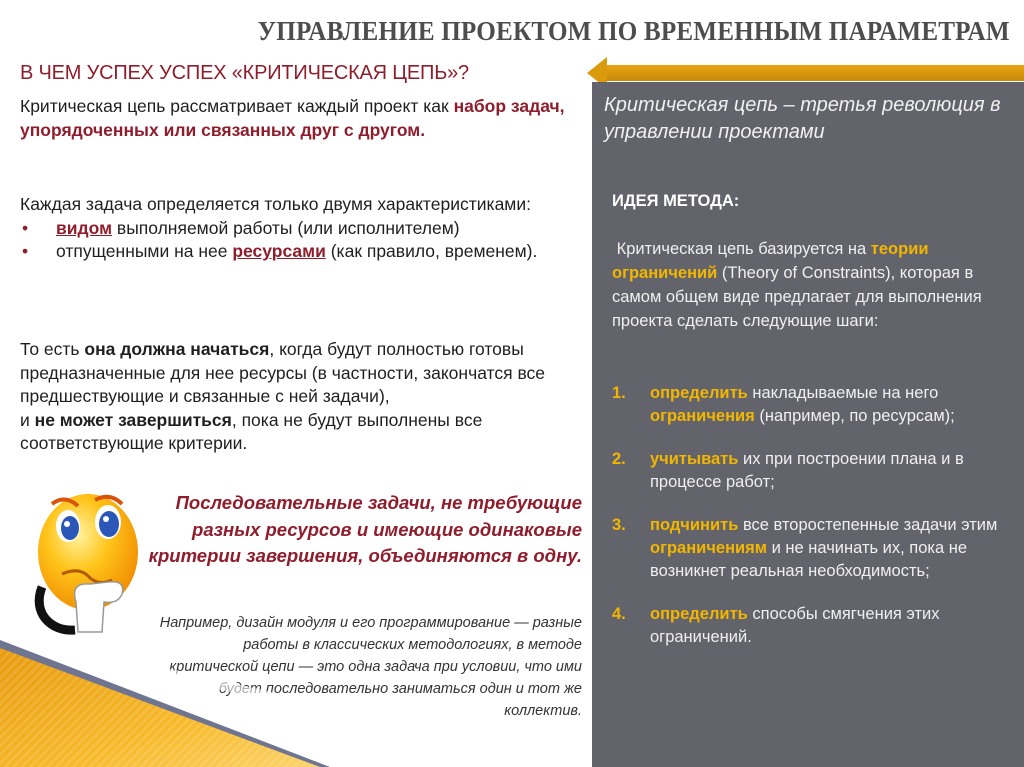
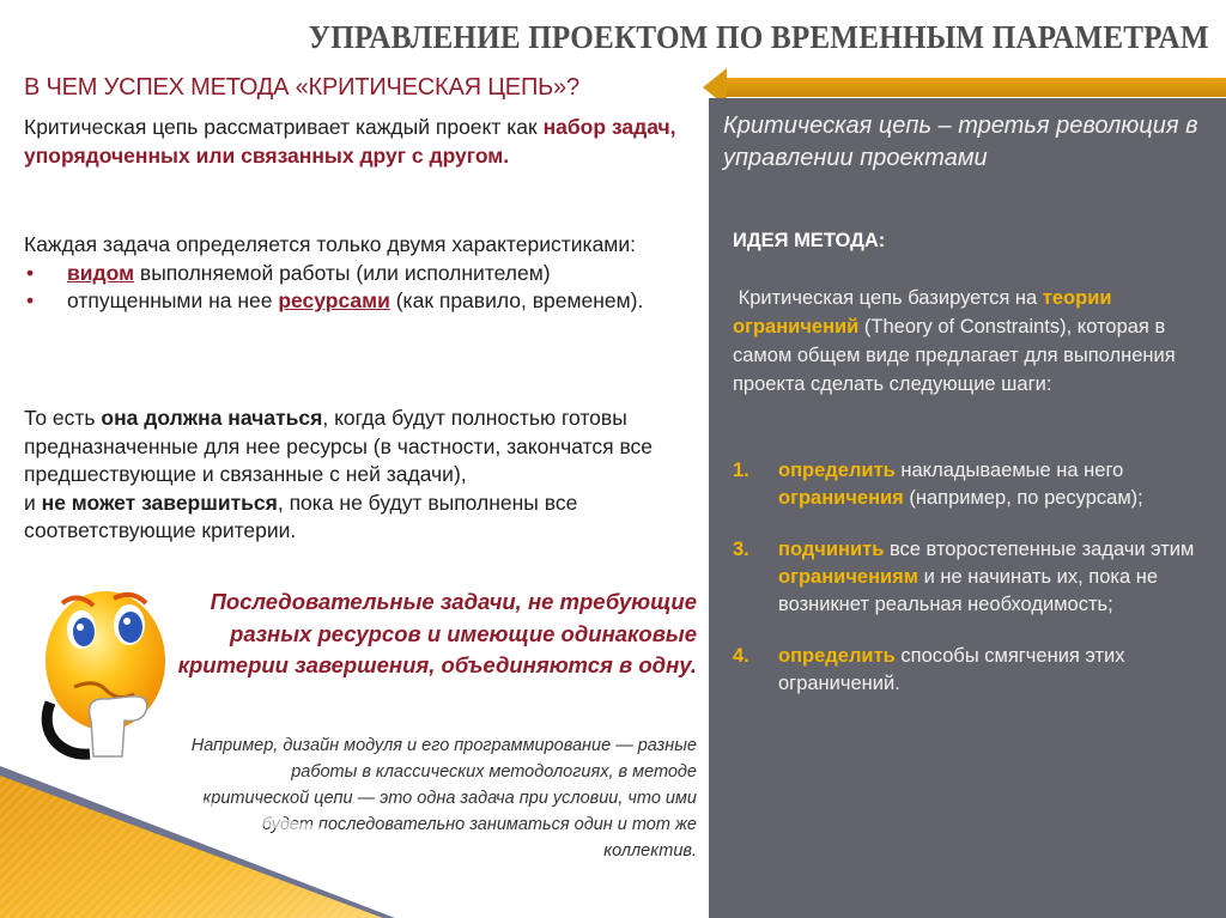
  УПРАВЛЕНИЕ ПРОЕКТОМ ПО ВРЕМЕННЫМ ПАРАМЕТРАМ
- В ЧЕМ УСПЕХ УСПЕХ «КРИТИЧЕСКАЯ ЦЕПЬ»?
+ В ЧЕМ УСПЕХ МЕТОДА «КРИТИЧЕСКАЯ ЦЕПЬ»?
  Критическая цепь рассматривает каждый проект как набор задач, упорядоченных или связанных друг с другом.
  Каждая задача определяется только двумя характеристиками:
  •
  видом выполняемой работы (или исполнителем)
  •
  отпущенными на нее ресурсами (как правило, временем).
  То есть она должна начаться, когда будут полностью готовы предназначенные для нее ресурсы (в частности, закончатся все предшествующие и связанные с ней задачи),
  и не может завершиться, пока не будут выполнены все соответствующие критерии.
  Последовательные задачи, не требующие разных ресурсов и имеющие одинаковые критерии завершения, объединяются в одну.
  Например, дизайн модуля и его программирование — разные работы в классических методологиях, в методе критической цепи — это одна задача при условии, что ими будет последовательно заниматься один и тот же коллектив.
  Критическая цепь – третья революция в управлении проектами
  ИДЕЯ МЕТОДА:
  Критическая цепь базируется на теории ограничений (Theory of Constraints), которая в самом общем виде предлагает для выполнения проекта сделать следующие шаги:
  1.
  определить накладываемые на него ограничения (например, по ресурсам);
- 2.
- учитывать их при построении плана и в процессе работ;
  3.
  подчинить все второстепенные задачи этим ограничениям и не начинать их, пока не возникнет реальная необходимость;
  4.
  определить способы смягчения этих ограничений.
